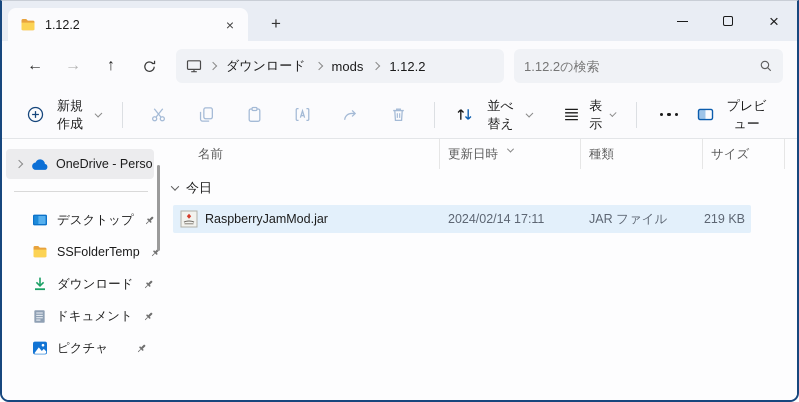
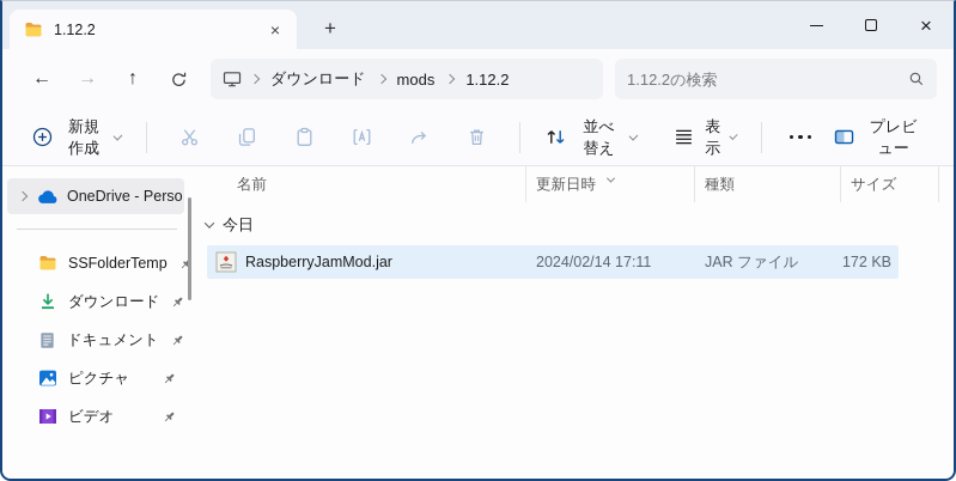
  1.12.2
  ×
  +
  ×
  ←
  →
  ↑
  ダウンロード
  mods
  1.12.2
  1.12.2の検索
  新規作成
  並べ替え
  表示
  プレビュー
  OneDrive - Perso
- デスクトップ
  SSFolderTemp
  ダウンロード
  ドキュメント
  ピクチャ
+ ビデオ
  名前
  更新日時
  種類
  サイズ
  今日
  RaspberryJamMod.jar
  2024/02/14 17:11
  JAR ファイル
- 219 KB
+ 172 KB
